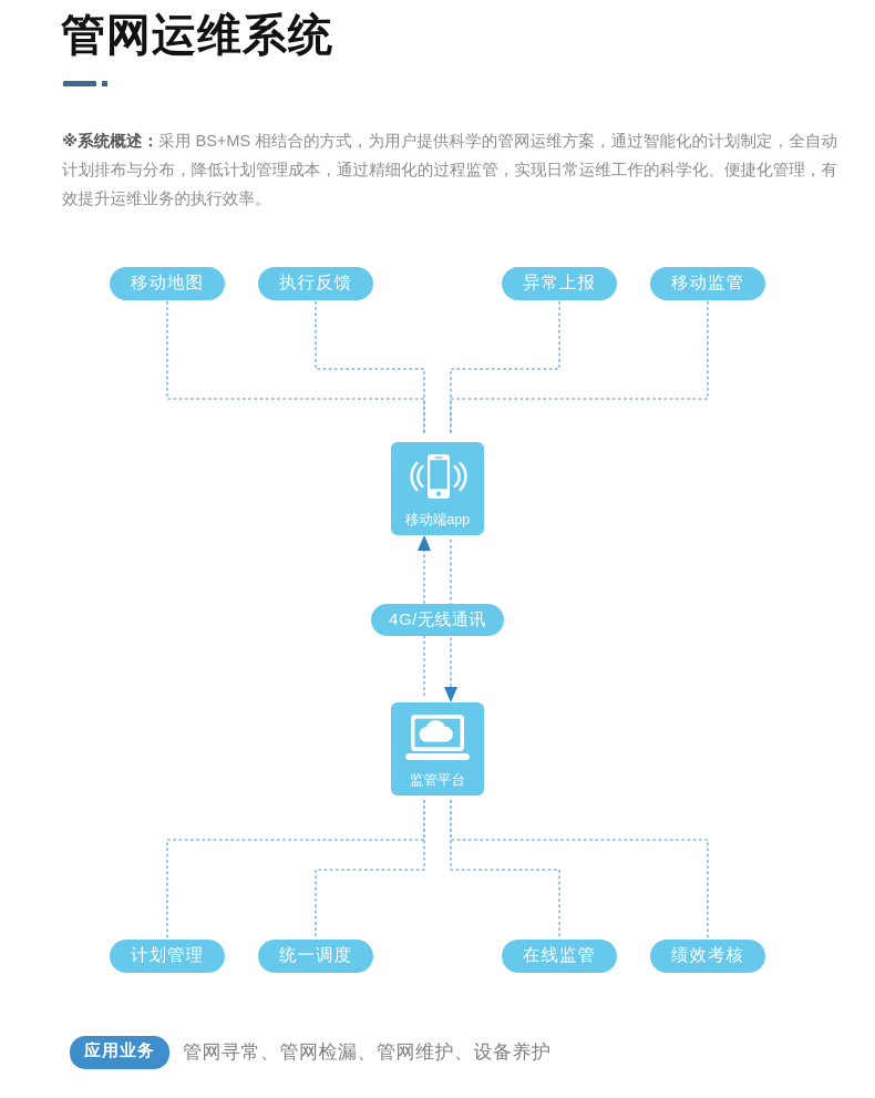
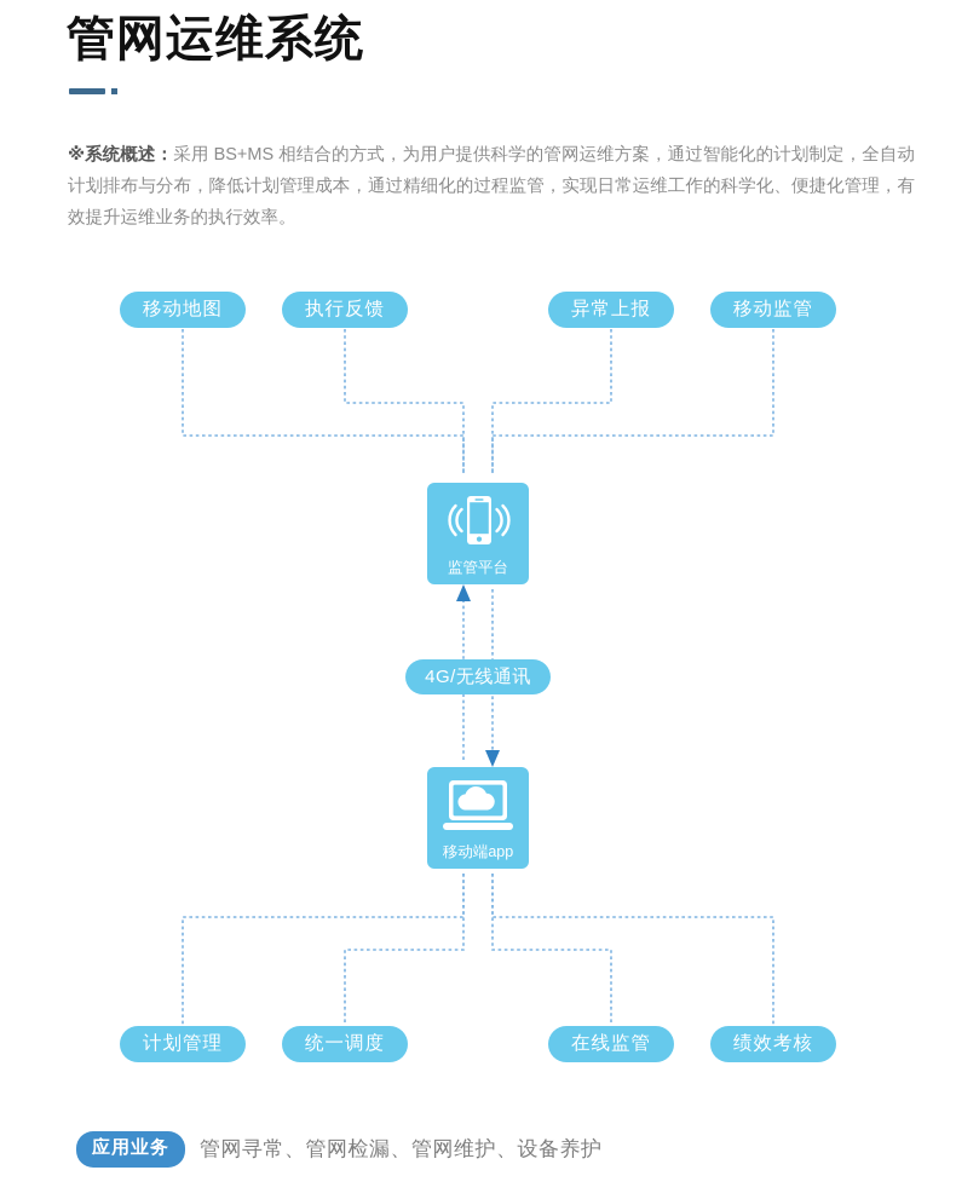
  管网运维系统
  ※系统概述：采用 BS+MS 相结合的方式，为用户提供科学的管网运维方案，通过智能化的计划制定，全自动计划排布与分布，降低计划管理成本，通过精细化的过程监管，实现日常运维工作的科学化、便捷化管理，有效提升运维业务的执行效率。
  移动地图
  执行反馈
  异常上报
  移动监管
- 移动端app
+ 监管平台
  4G/无线通讯
- 监管平台
+ 移动端app
  计划管理
  统一调度
  在线监管
  绩效考核
  应用业务
  管网寻常、管网检漏、管网维护、设备养护
